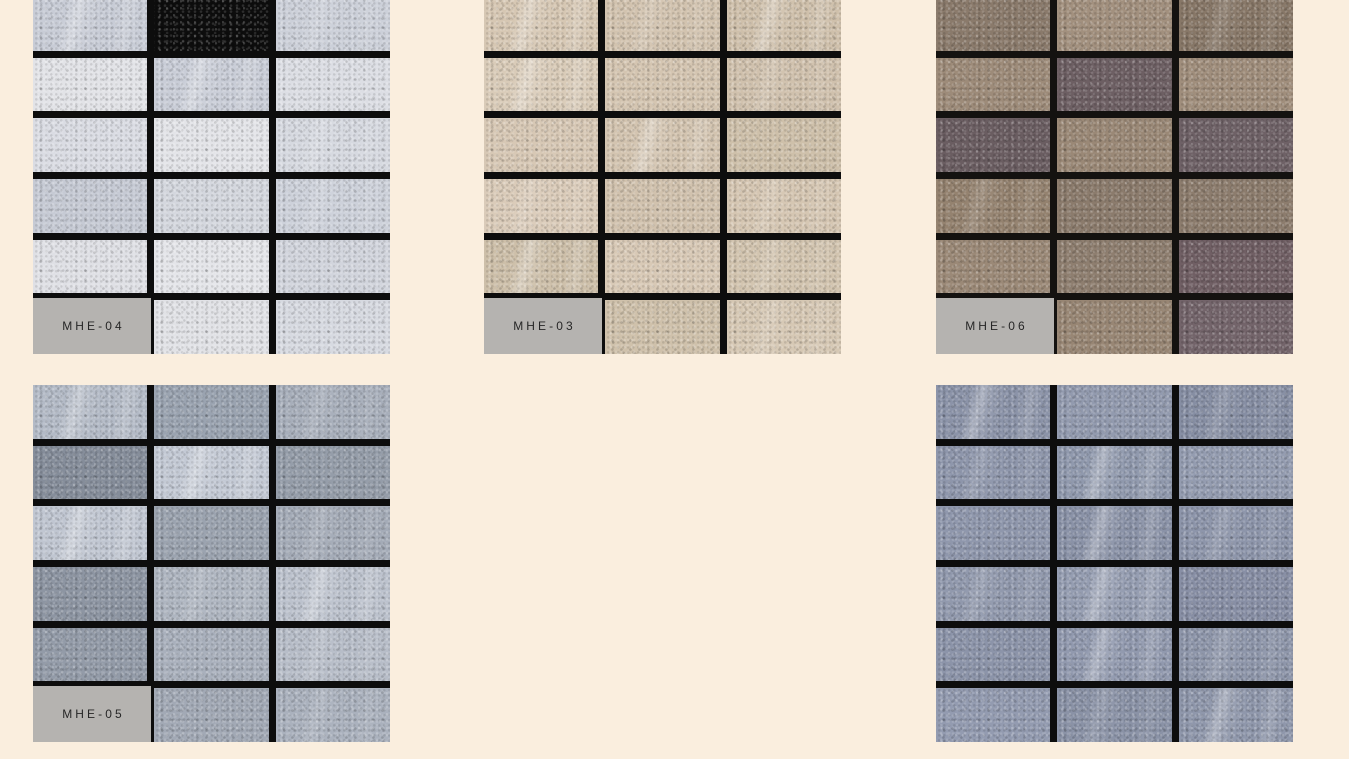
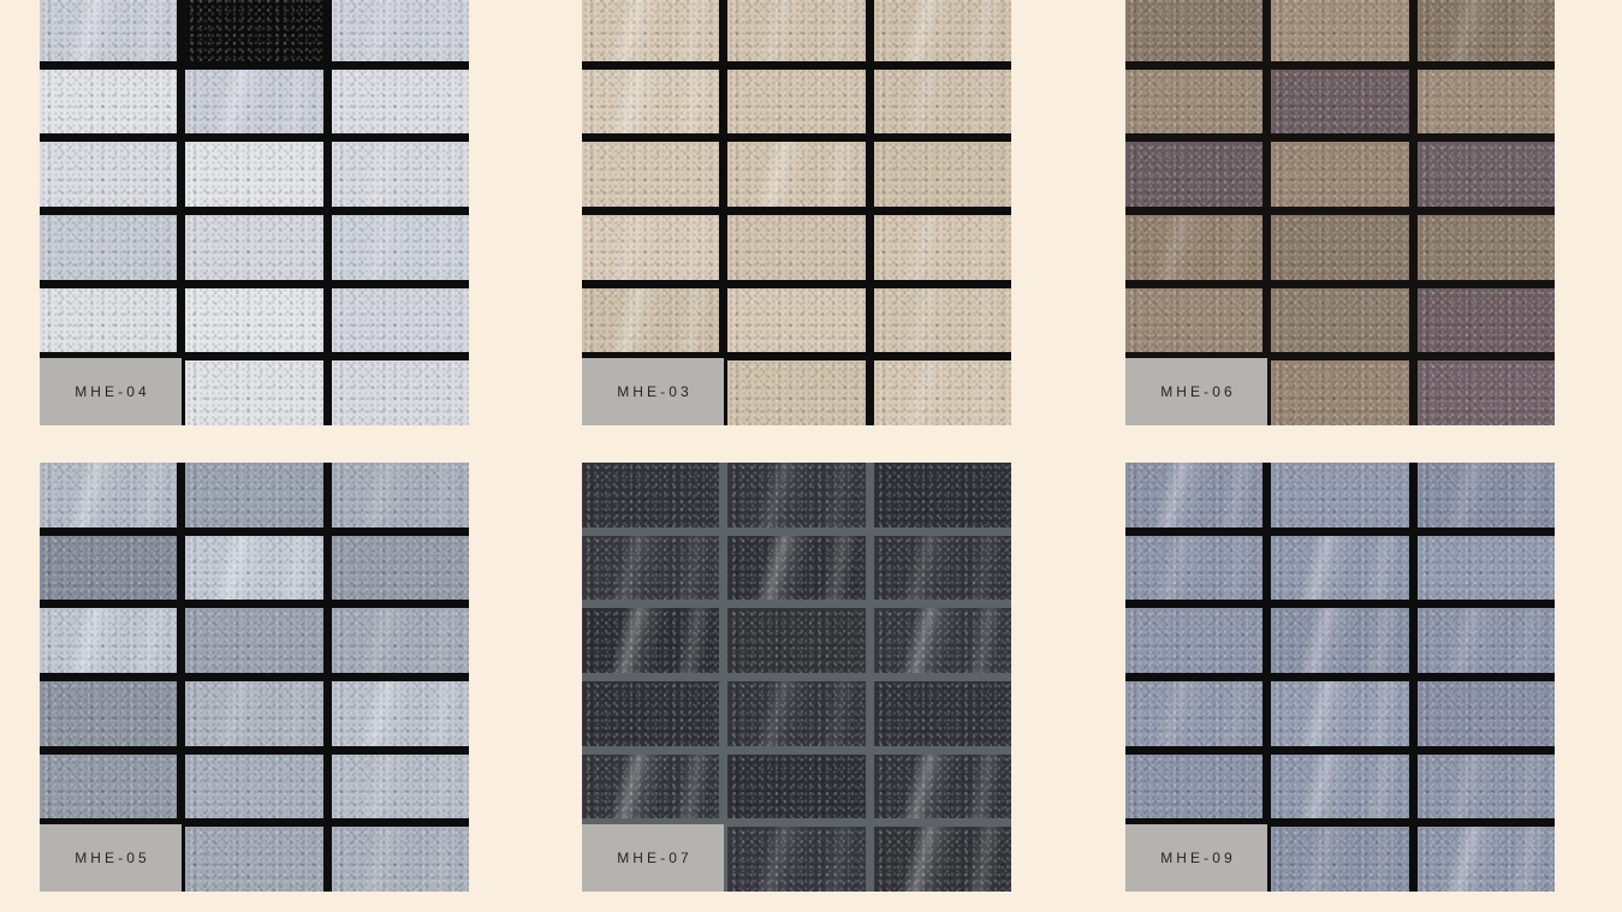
  MHE-04
  MHE-03
  MHE-06
  MHE-05
+ MHE-07
+ MHE-09
